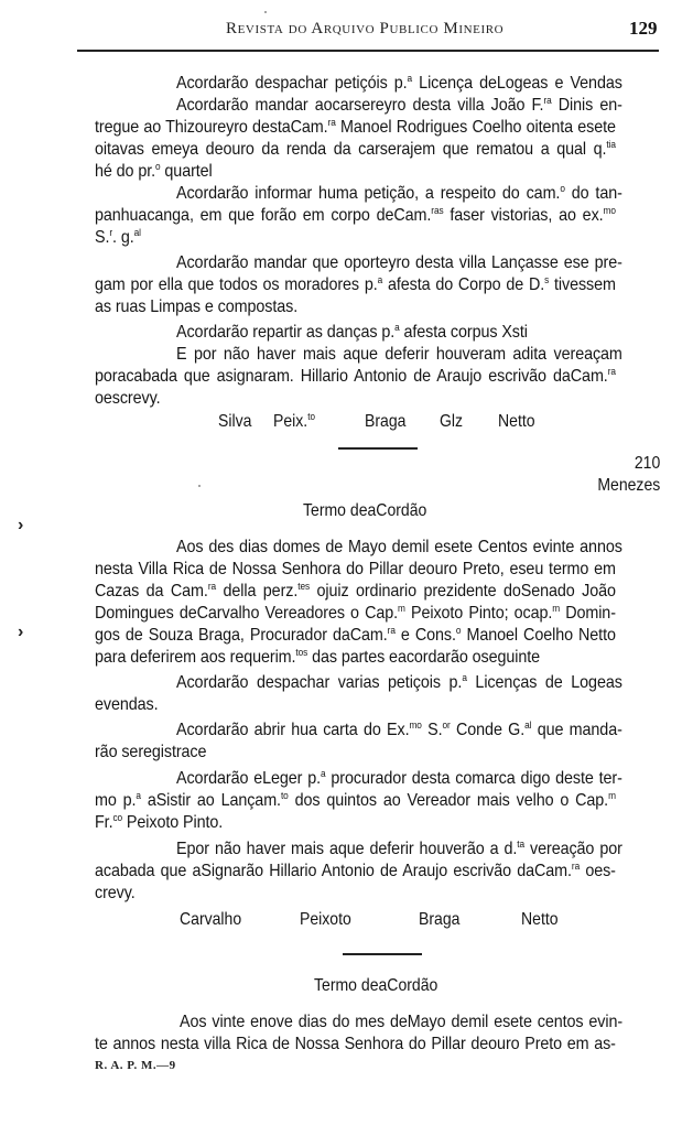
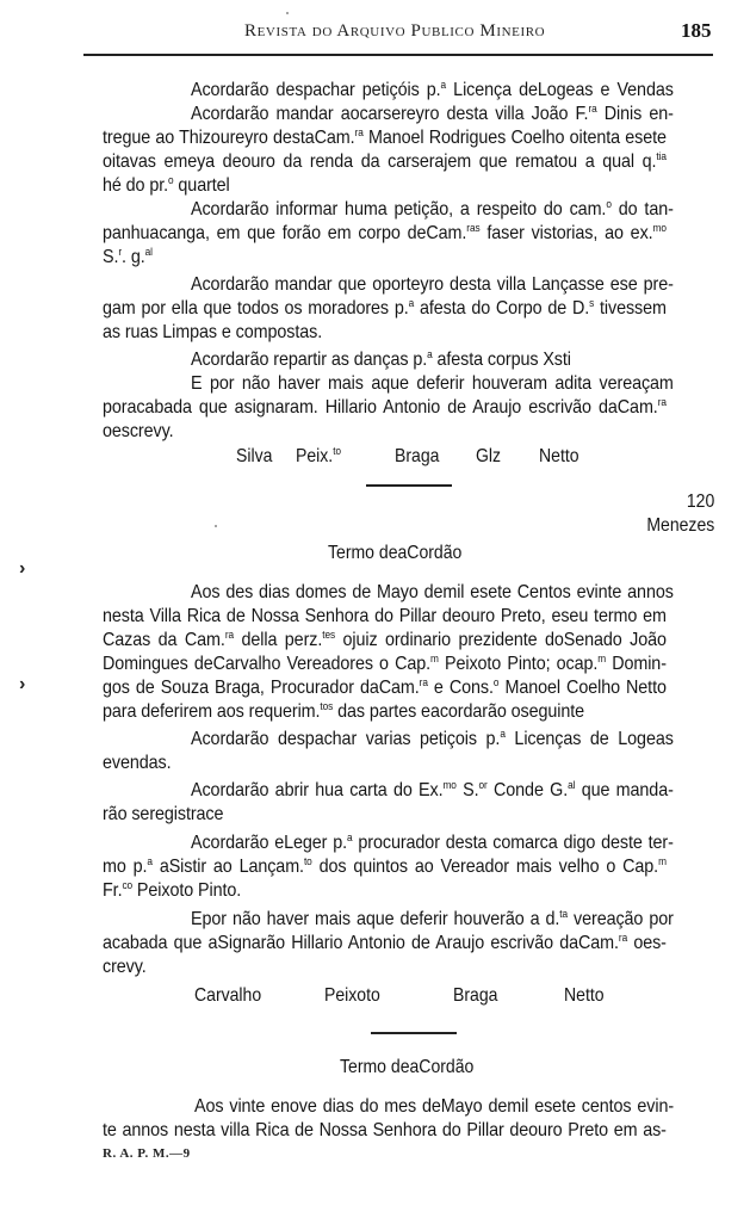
  Revista do Arquivo Publico Mineiro
- 129
+ 185
  Acordarão despachar petiçóis p.a Licença deLogeas e Vendas
  Acordarão mandar aocarsereyro desta villa João F.ra Dinis en-
  tregue ao Thizoureyro destaCam.ra Manoel Rodrigues Coelho oitenta esete
  oitavas emeya deouro da renda da carserajem que rematou a qual q.tia
  hé do pr.o quartel
  Acordarão informar huma petição, a respeito do cam.o do tan-
  panhuacanga, em que forão em corpo deCam.ras faser vistorias, ao ex.mo
  S.r. g.al
  Acordarão mandar que oporteyro desta villa Lançasse ese pre-
  gam por ella que todos os moradores p.a afesta do Corpo de D.s tivessem
  as ruas Limpas e compostas.
  Acordarão repartir as danças p.a afesta corpus Xsti
  E por não haver mais aque deferir houveram adita vereaçam
  poracabada que asignaram. Hillario Antonio de Araujo escrivão daCam.ra
  oescrevy.
  Silva
  Peix.to
  Braga
  Glz
  Netto
- 210
+ 120
  Menezes
  Termo deaCordão
  Aos des dias domes de Mayo demil esete Centos evinte annos
  nesta Villa Rica de Nossa Senhora do Pillar deouro Preto, eseu termo em
  Cazas da Cam.ra della perz.tes ojuiz ordinario prezidente doSenado João
  Domingues deCarvalho Vereadores o Cap.m Peixoto Pinto; ocap.m Domin-
  gos de Souza Braga, Procurador daCam.ra e Cons.o Manoel Coelho Netto
  para deferirem aos requerim.tos das partes eacordarão oseguinte
  Acordarão despachar varias petiçois p.a Licenças de Logeas
  evendas.
  Acordarão abrir hua carta do Ex.mo S.or Conde G.al que manda-
  rão seregistrace
  Acordarão eLeger p.a procurador desta comarca digo deste ter-
  mo p.a aSistir ao Lançam.to dos quintos ao Vereador mais velho o Cap.m
  Fr.co Peixoto Pinto.
  Epor não haver mais aque deferir houverão a d.ta vereação por
  acabada que aSignarão Hillario Antonio de Araujo escrivão daCam.ra oes-
  crevy.
  Carvalho
  Peixoto
  Braga
  Netto
  Termo deaCordão
  Aos vinte enove dias do mes deMayo demil esete centos evin-
  te annos nesta villa Rica de Nossa Senhora do Pillar deouro Preto em as-
  R. A. P. M.—9
  ›
  ›
